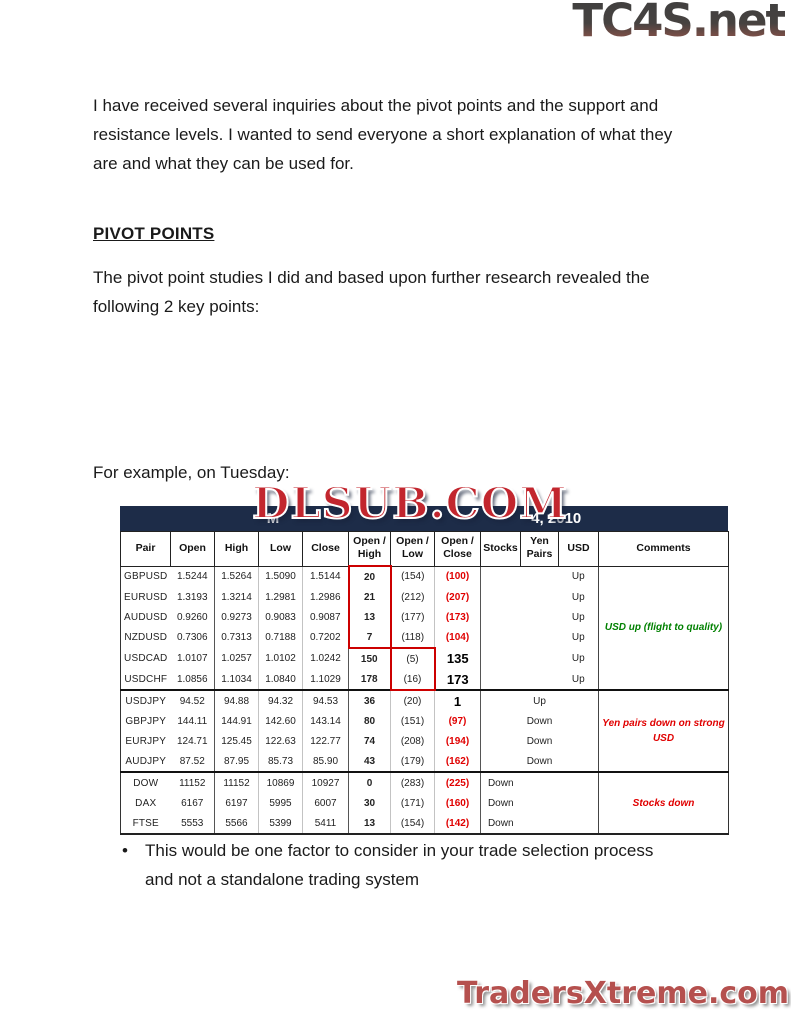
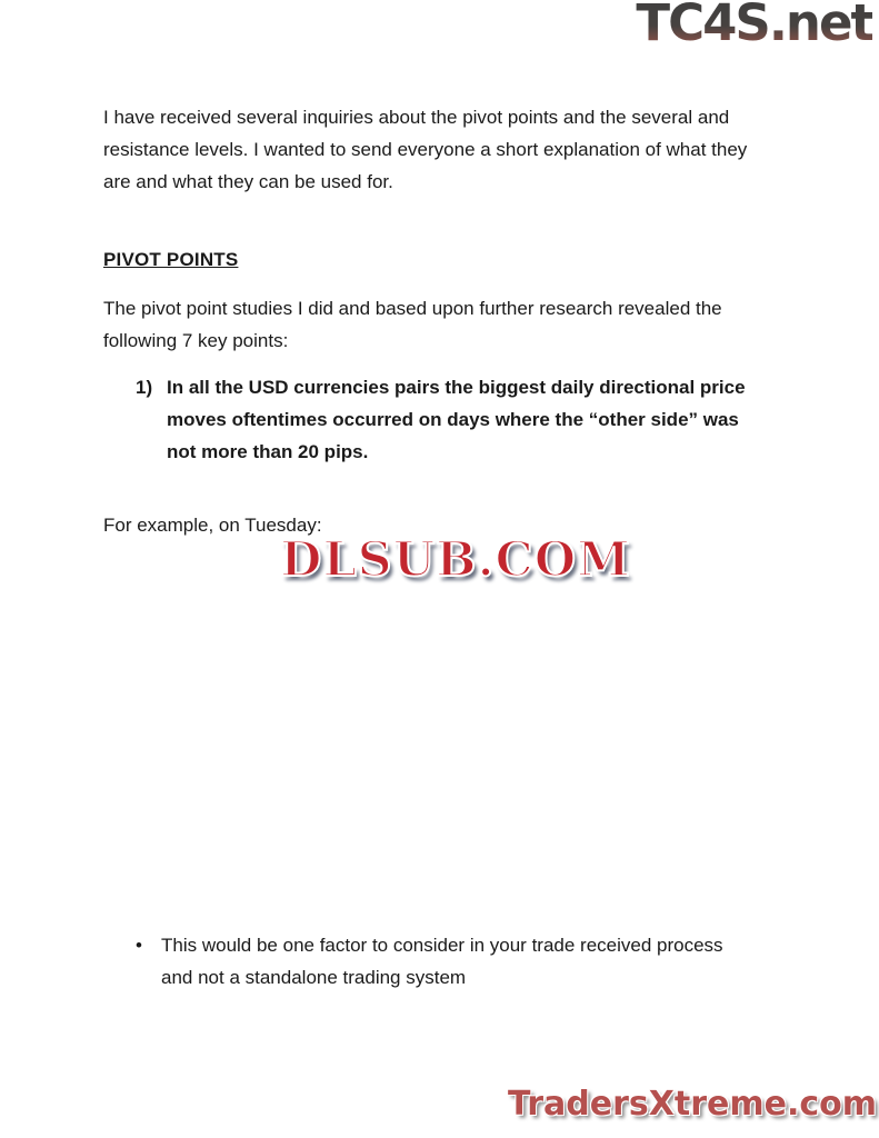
  TC4S.net
- I have received several inquiries about the pivot points and the support and resistance levels. I wanted to send everyone a short explanation of what they are and what they can be used for.
+ I have received several inquiries about the pivot points and the several and resistance levels. I wanted to send everyone a short explanation of what they are and what they can be used for.
  PIVOT POINTS
- The pivot point studies I did and based upon further research revealed the following 2 key points:
+ The pivot point studies I did and based upon further research revealed the following 7 key points:
+ 1)
+ In all the USD currencies pairs the biggest daily directional price moves oftentimes occurred on days where the “other side” was not more than 20 pips.
  For example, on Tuesday:
- M
- 4, 2010
- Pair	Open	High	Low	Close	Open / High	Open / Low	Open / Close	Stocks	Yen Pairs	USD	Comments
- GBPUSD	1.5244	1.5264	1.5090	1.5144	20	(154)	(100)			Up	USD up (flight to quality)
- EURUSD	1.3193	1.3214	1.2981	1.2986	21	(212)	(207)			Up
- AUDUSD	0.9260	0.9273	0.9083	0.9087	13	(177)	(173)			Up
- NZDUSD	0.7306	0.7313	0.7188	0.7202	7	(118)	(104)			Up
- USDCAD	1.0107	1.0257	1.0102	1.0242	150	(5)	135			Up
- USDCHF	1.0856	1.1034	1.0840	1.1029	178	(16)	173			Up
- USDJPY	94.52	94.88	94.32	94.53	36	(20)	1		Up		Yen pairs down on strong USD
- GBPJPY	144.11	144.91	142.60	143.14	80	(151)	(97)		Down
- EURJPY	124.71	125.45	122.63	122.77	74	(208)	(194)		Down
- AUDJPY	87.52	87.95	85.73	85.90	43	(179)	(162)		Down
- DOW	11152	11152	10869	10927	0	(283)	(225)	Down			Stocks down
- DAX	6167	6197	5995	6007	30	(171)	(160)	Down
- FTSE	5553	5566	5399	5411	13	(154)	(142)	Down
  DLSUB.COM
  •
- This would be one factor to consider in your trade selection process and not a standalone trading system
+ This would be one factor to consider in your trade received process and not a standalone trading system
  TradersXtreme.com
